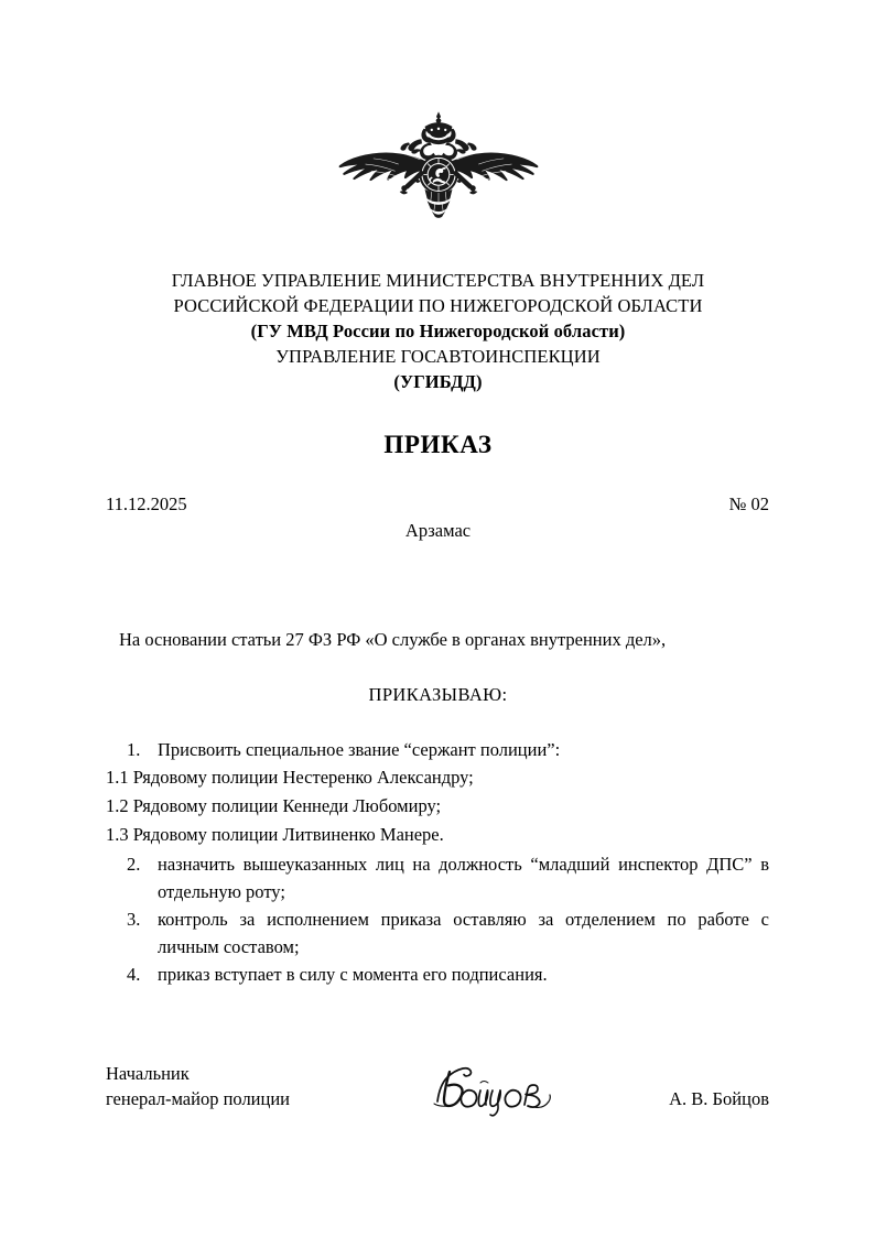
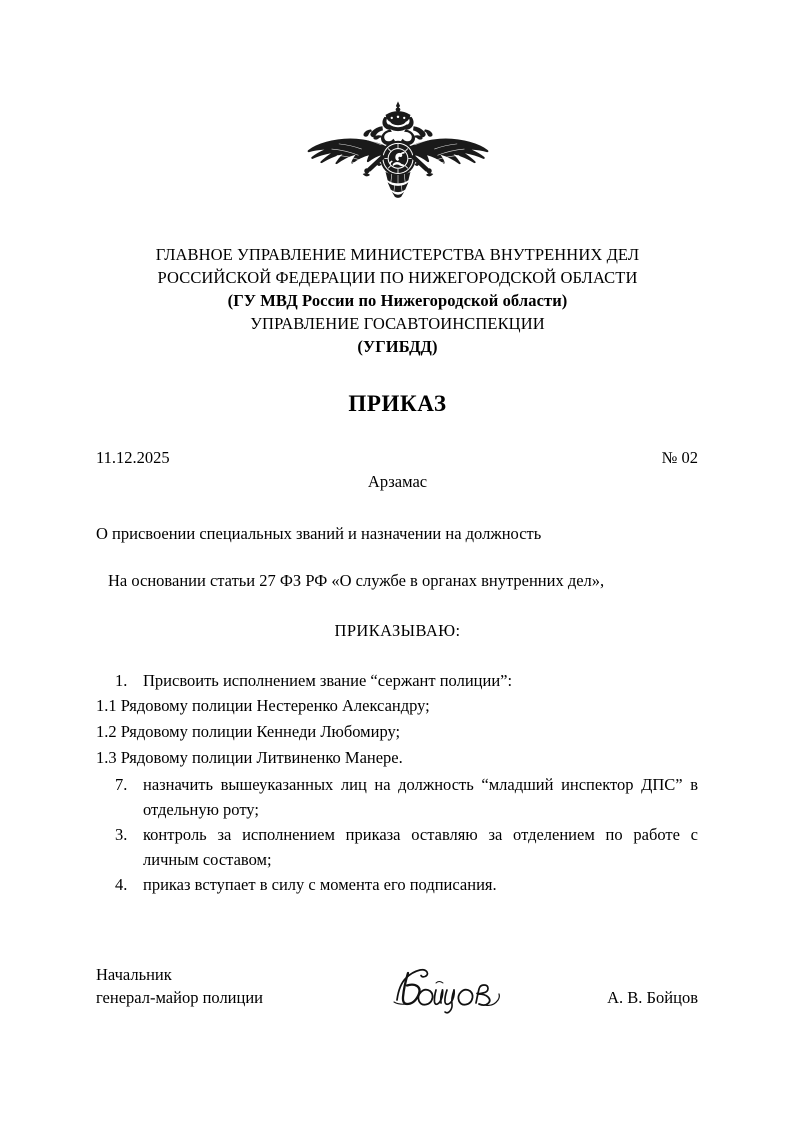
  ГЛАВНОЕ УПРАВЛЕНИЕ МИНИСТЕРСТВА ВНУТРЕННИХ ДЕЛ
  РОССИЙСКОЙ ФЕДЕРАЦИИ ПО НИЖЕГОРОДСКОЙ ОБЛАСТИ
  (ГУ МВД России по Нижегородской области)
  УПРАВЛЕНИЕ ГОСАВТОИНСПЕКЦИИ
  (УГИБДД)
  ПРИКАЗ
  11.12.2025
  № 02
  Арзамас
+ О присвоении специальных званий и назначении на должность
  На основании статьи 27 ФЗ РФ «О службе в органах внутренних дел»,
  ПРИКАЗЫВАЮ:
  1.
- Присвоить специальное звание “сержант полиции”:
+ Присвоить исполнением звание “сержант полиции”:
  1.1 Рядовому полиции Нестеренко Александру;
  1.2 Рядовому полиции Кеннеди Любомиру;
  1.3 Рядовому полиции Литвиненко Манере.
- 2.
+ 7.
  назначить вышеуказанных лиц на должность “младший инспектор ДПС” в отдельную роту;
  3.
  контроль за исполнением приказа оставляю за отделением по работе с личным составом;
  4.
  приказ вступает в силу с момента его подписания.
  Начальник
  генерал-майор полиции
  А. В. Бойцов
